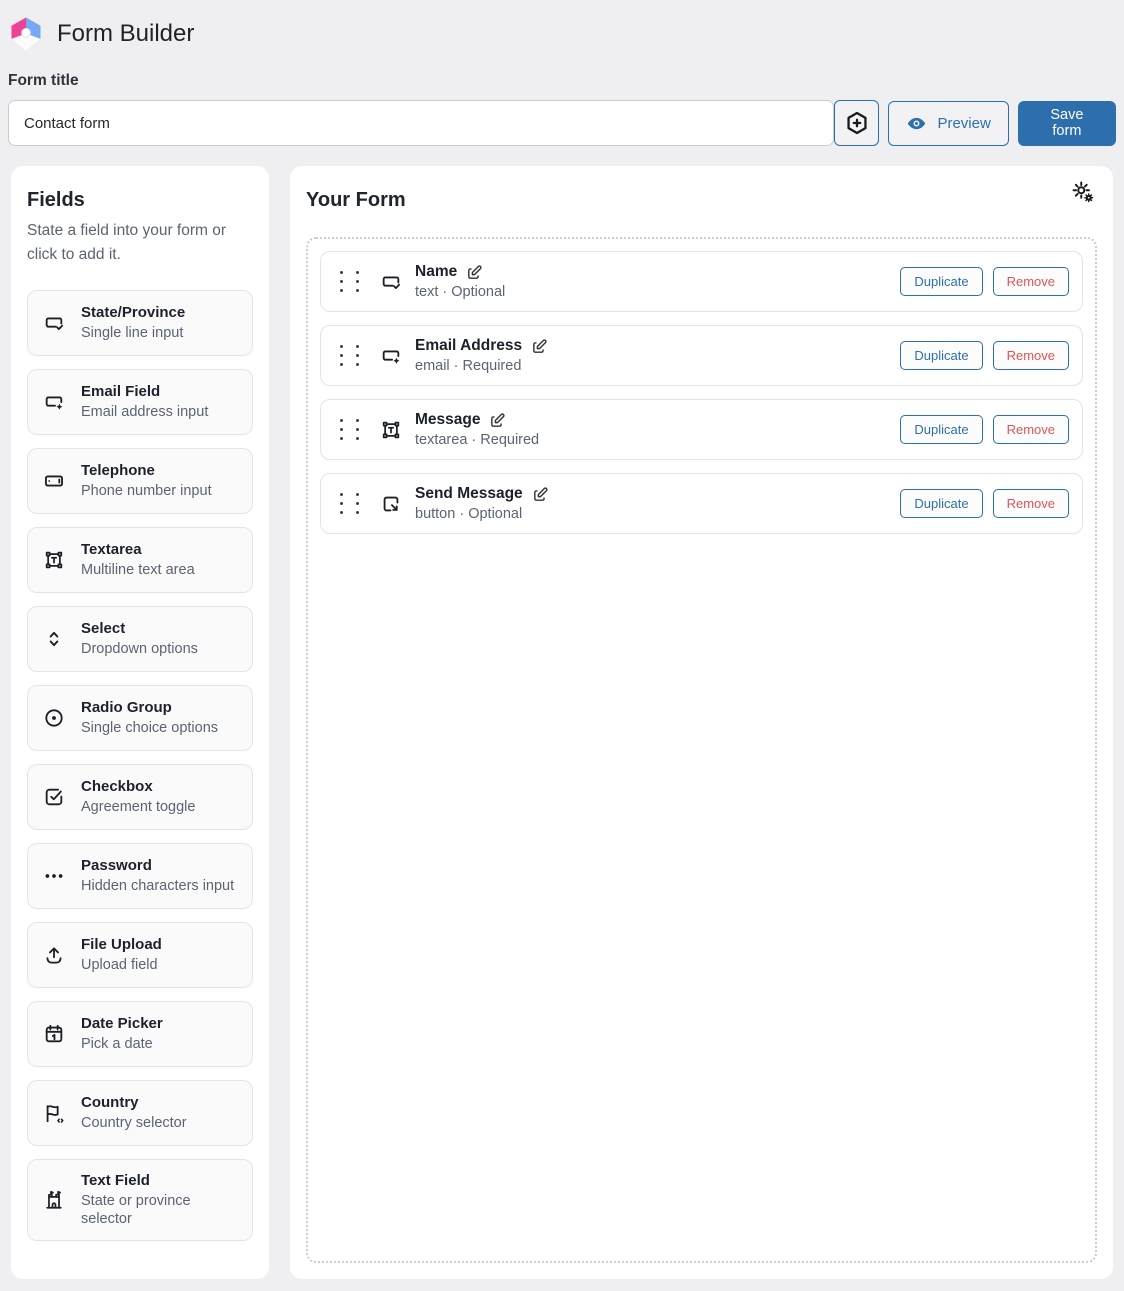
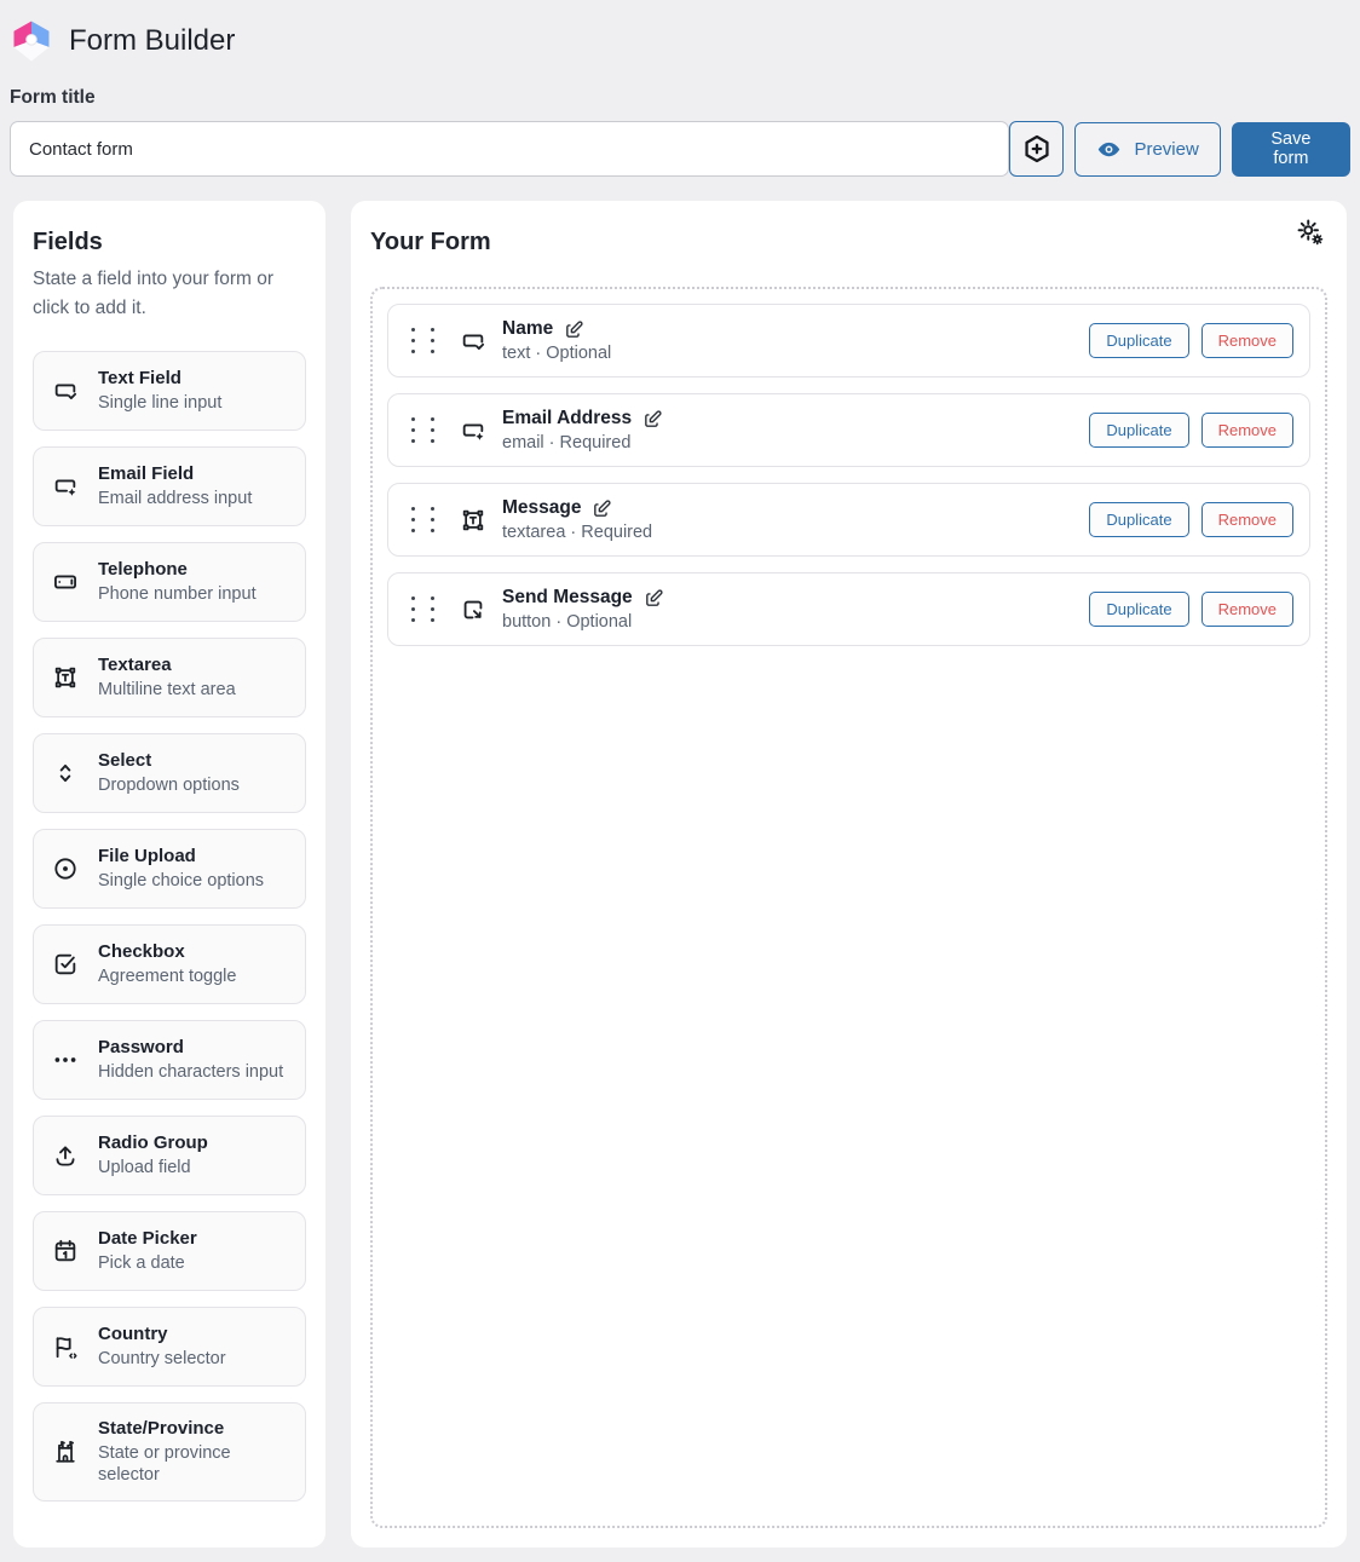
  Form Builder
  Form title
  Contact form
  Preview
  Save form
  Fields
  State a field into your form or click to add it.
- State/Province
+ Text Field
  Single line input
  Email Field
  Email address input
  Telephone
  Phone number input
  Textarea
  Multiline text area
  Select
  Dropdown options
- Radio Group
+ File Upload
  Single choice options
  Checkbox
  Agreement toggle
  Password
  Hidden characters input
- File Upload
+ Radio Group
  Upload field
  Date Picker
  Pick a date
  Country
  Country selector
- Text Field
+ State/Province
  State or province selector
  Your Form
  Name
  text · Optional
  Duplicate
  Remove
  Email Address
  email · Required
  Duplicate
  Remove
  Message
  textarea · Required
  Duplicate
  Remove
  Send Message
  button · Optional
  Duplicate
  Remove
